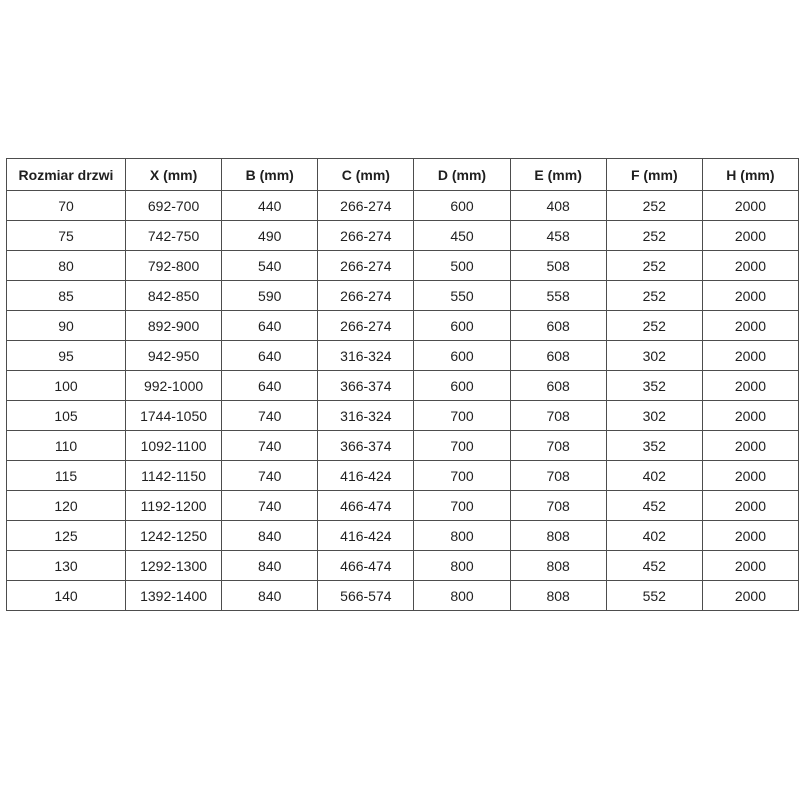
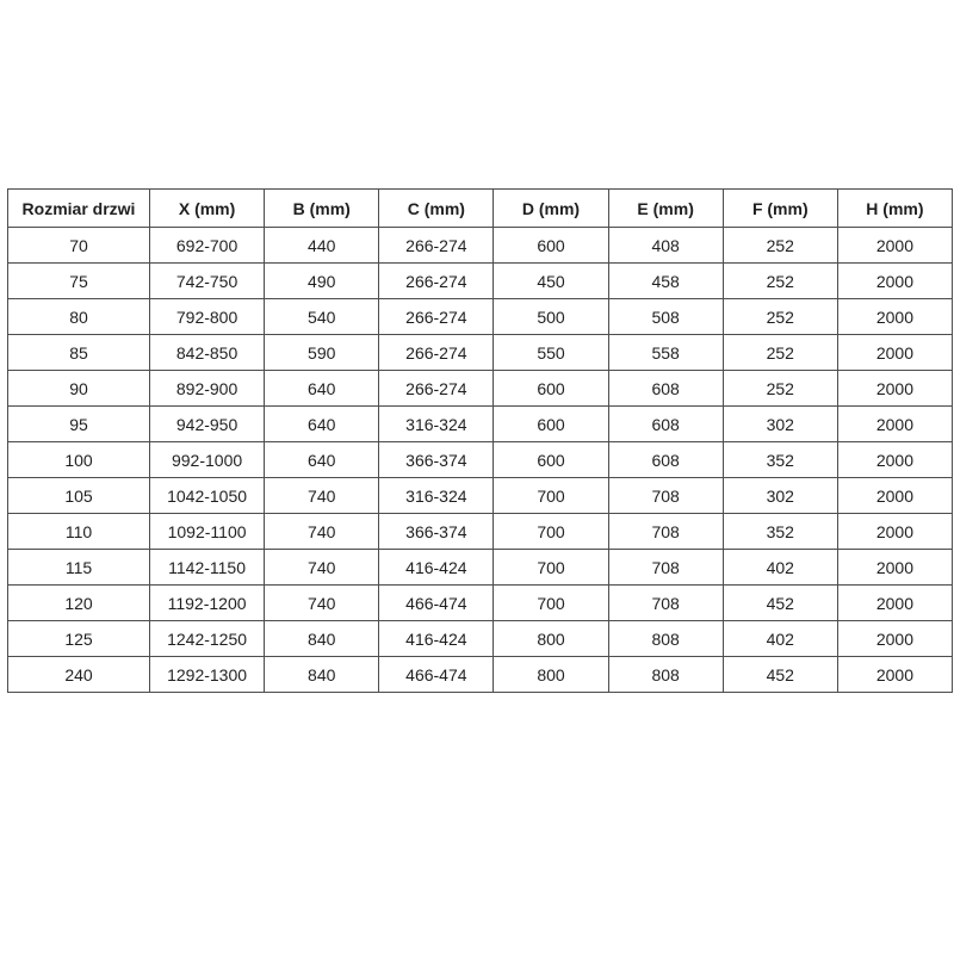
  Rozmiar drzwi	X (mm)	B (mm)	C (mm)	D (mm)	E (mm)	F (mm)	H (mm)
  70	692-700	440	266-274	600	408	252	2000
  75	742-750	490	266-274	450	458	252	2000
  80	792-800	540	266-274	500	508	252	2000
  85	842-850	590	266-274	550	558	252	2000
  90	892-900	640	266-274	600	608	252	2000
  95	942-950	640	316-324	600	608	302	2000
  100	992-1000	640	366-374	600	608	352	2000
- 105	1744-1050	740	316-324	700	708	302	2000
+ 105	1042-1050	740	316-324	700	708	302	2000
  110	1092-1100	740	366-374	700	708	352	2000
  115	1142-1150	740	416-424	700	708	402	2000
  120	1192-1200	740	466-474	700	708	452	2000
  125	1242-1250	840	416-424	800	808	402	2000
- 130	1292-1300	840	466-474	800	808	452	2000
+ 240	1292-1300	840	466-474	800	808	452	2000
- 140	1392-1400	840	566-574	800	808	552	2000
